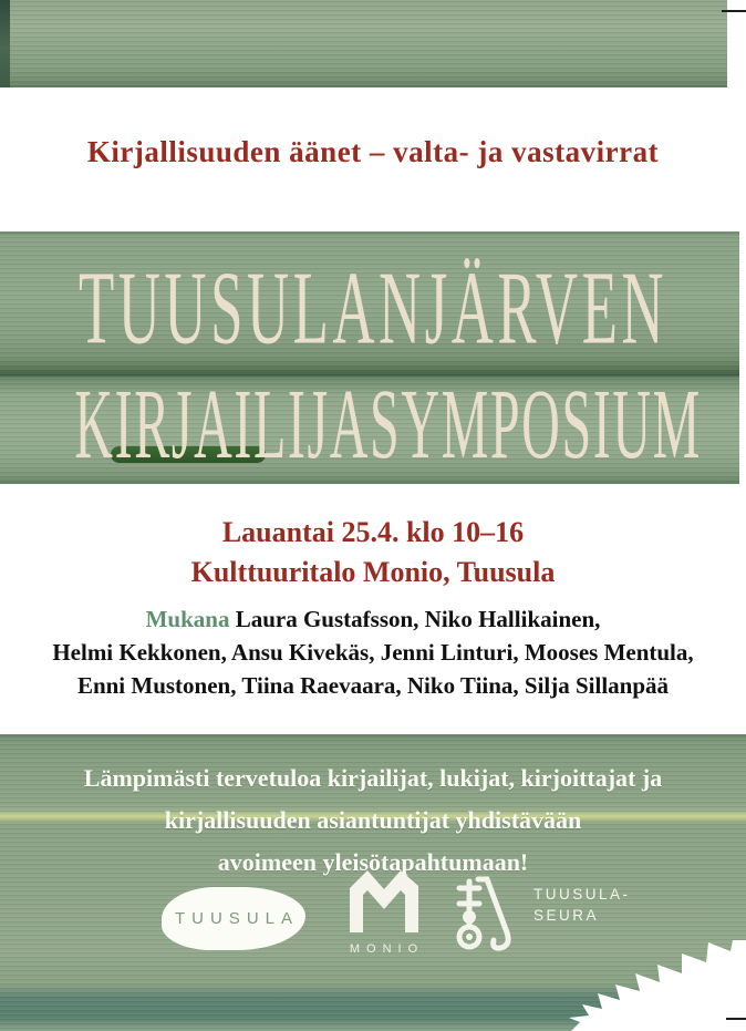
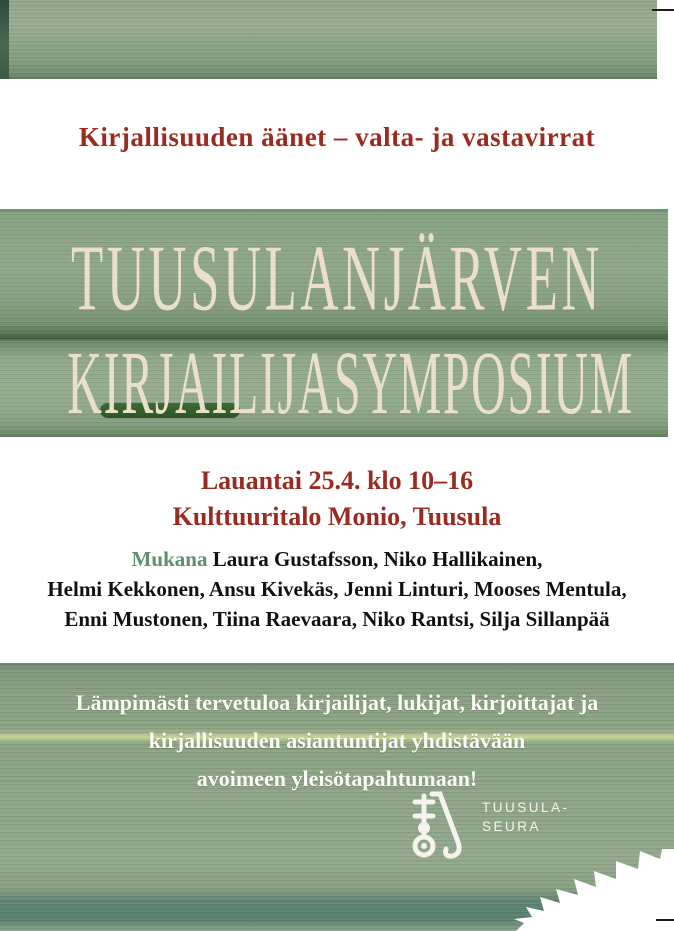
  Kirjallisuuden äänet – valta- ja vastavirrat
  TUUSULANJÄRVEN
  KIRJAILIJASYMPOSIUM
  Lauantai 25.4. klo 10–16
  Kulttuuritalo Monio, Tuusula
  Mukana Laura Gustafsson, Niko Hallikainen,
  Helmi Kekkonen, Ansu Kivekäs, Jenni Linturi, Mooses Mentula,
- Enni Mustonen, Tiina Raevaara, Niko Tiina, Silja Sillanpää
+ Enni Mustonen, Tiina Raevaara, Niko Rantsi, Silja Sillanpää
  Lämpimästi tervetuloa kirjailijat, lukijat, kirjoittajat ja
  kirjallisuuden asiantuntijat yhdistävään
  avoimeen yleisötapahtumaan!
- TUUSULA
- MONIO
  TUUSULA-
  SEURA
